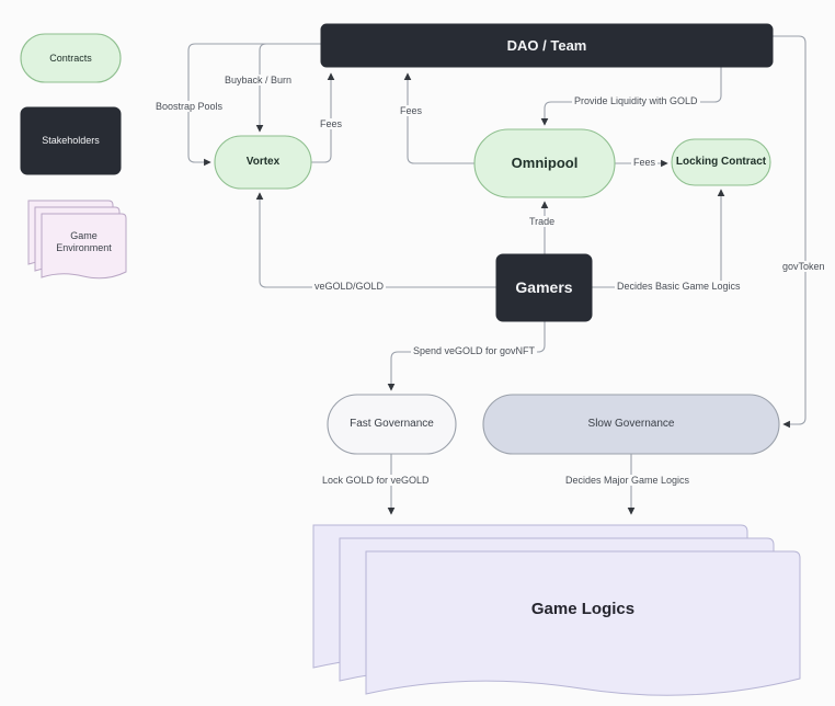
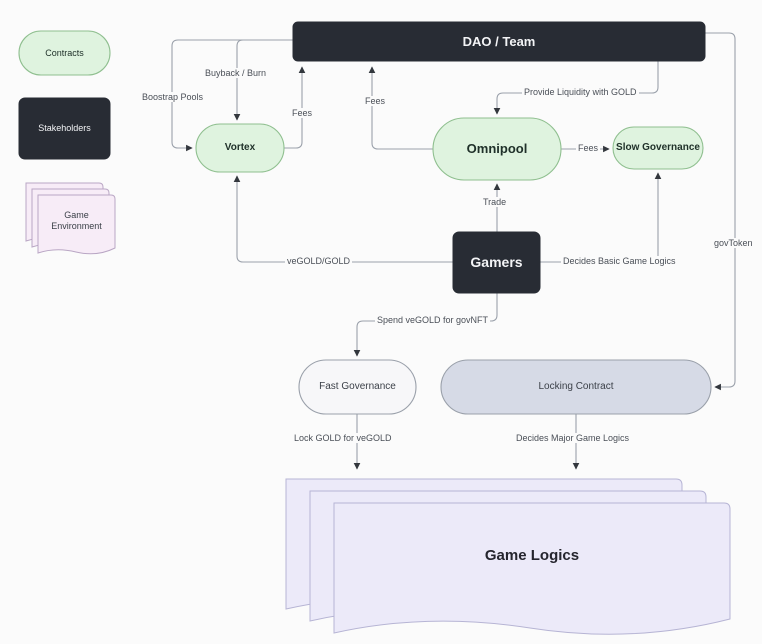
  Contracts
  Stakeholders
  Game Environment
  DAO / Team
  Vortex
  Omnipool
- Locking Contract
+ Slow Governance
  Gamers
  Fast Governance
- Slow Governance
+ Locking Contract
  Game Logics
  Boostrap Pools
  Buyback / Burn
  Fees
  Fees
  Provide Liquidity with GOLD
  Fees
  Trade
  veGOLD/GOLD
  Decides Basic Game Logics
  Spend veGOLD for govNFT
  govToken
  Lock GOLD for veGOLD
  Decides Major Game Logics
